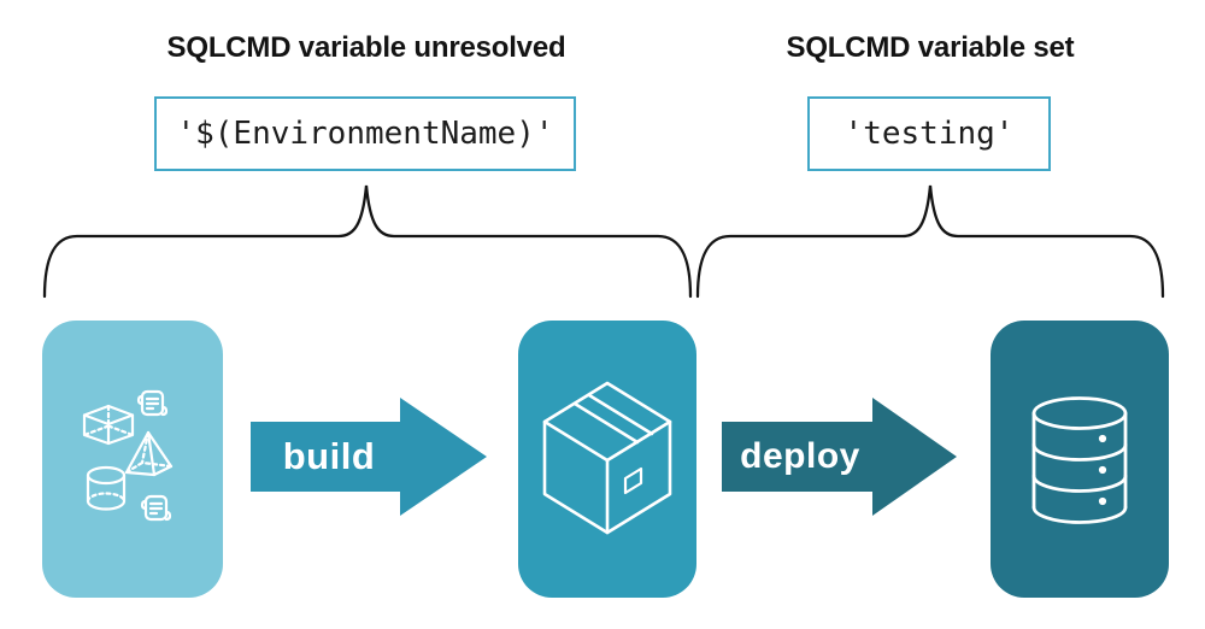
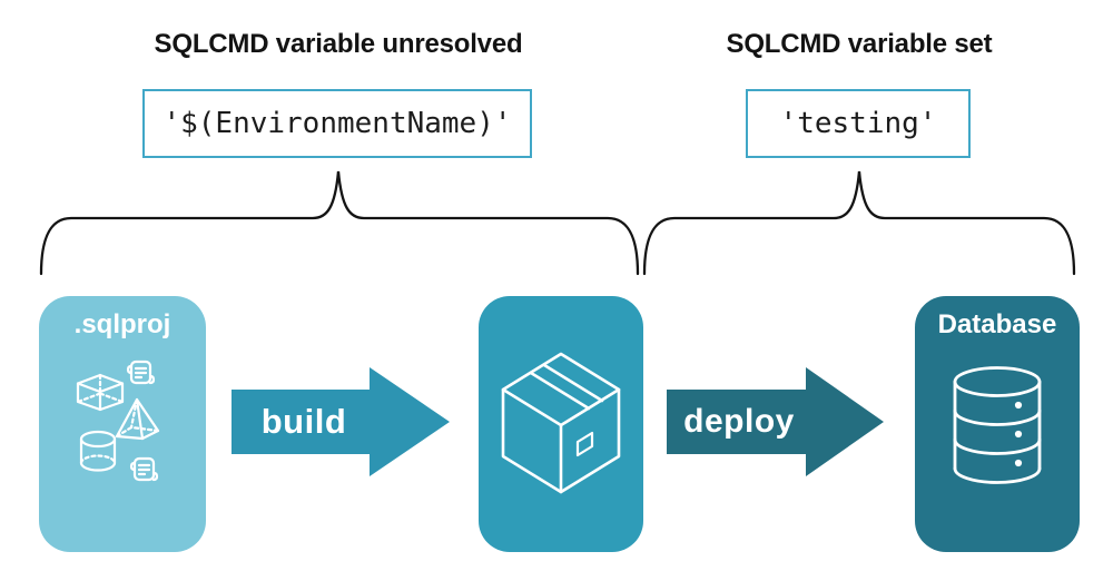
  SQLCMD variable unresolved
  SQLCMD variable set
  '$(EnvironmentName)'
  'testing'
  build
  deploy
+ .sqlproj
+ Database
